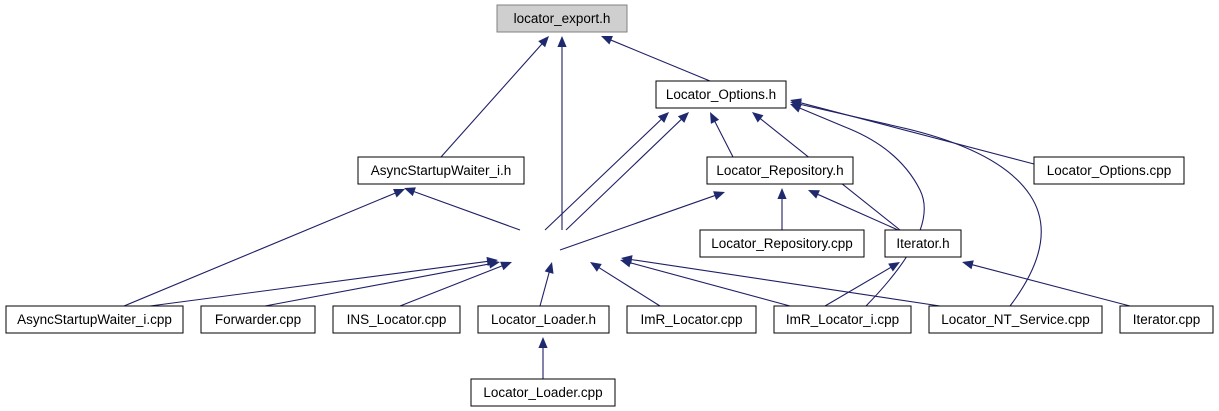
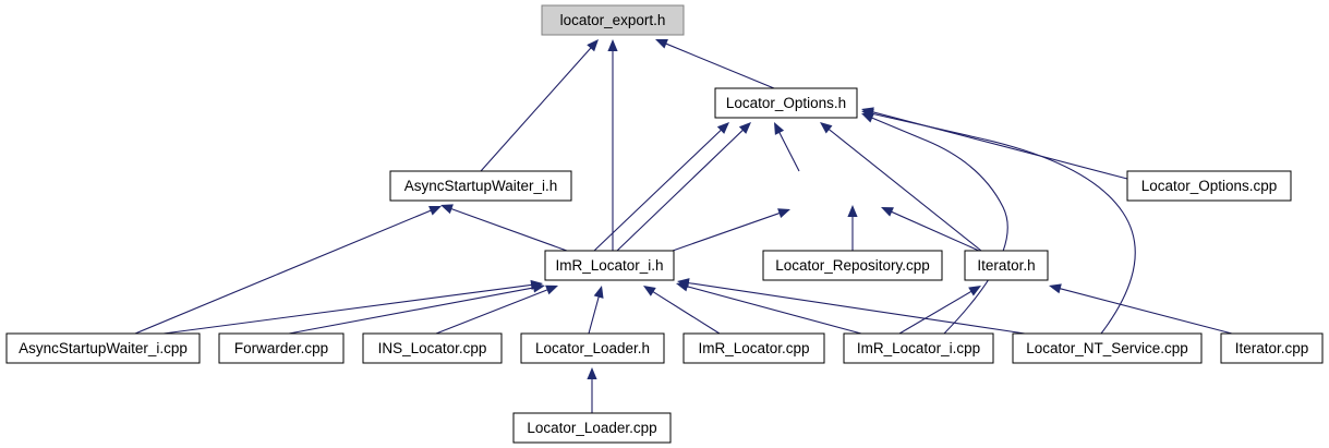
  locator_export.h
  Locator_Options.h
  AsyncStartupWaiter_i.h
- Locator_Repository.h
  Locator_Options.cpp
+ ImR_Locator_i.h
  Locator_Repository.cpp
  Iterator.h
  AsyncStartupWaiter_i.cpp
  Forwarder.cpp
  INS_Locator.cpp
  Locator_Loader.h
  ImR_Locator.cpp
  ImR_Locator_i.cpp
  Locator_NT_Service.cpp
  Iterator.cpp
  Locator_Loader.cpp
